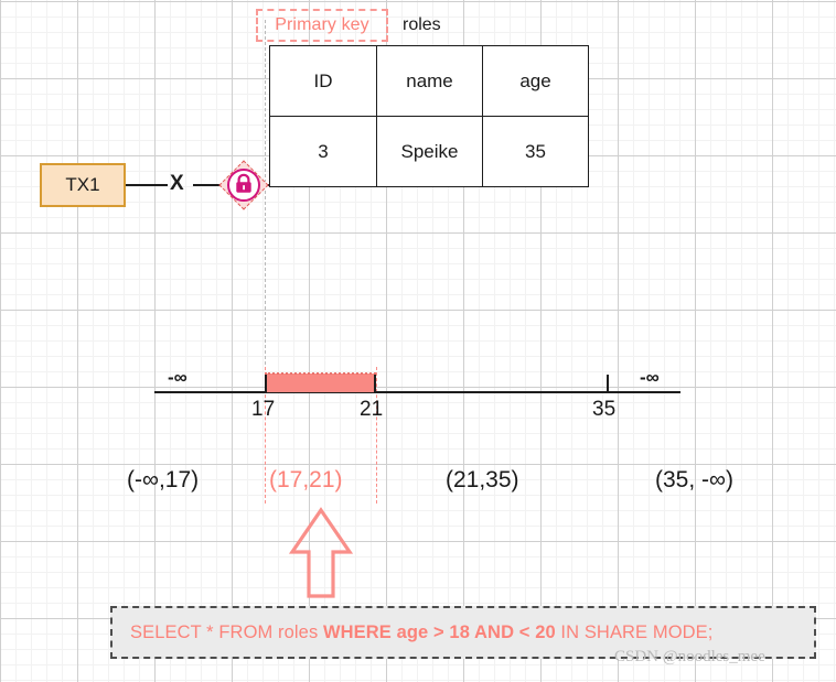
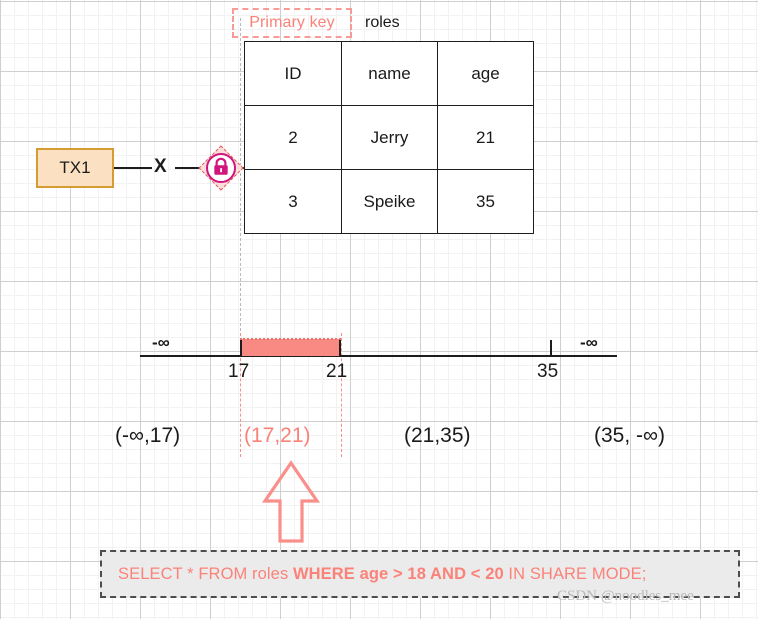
  Primary key
  roles
  ID	name	age
+ 2	Jerry	21
  3	Speike	35
  TX1
  X
  -∞
  -∞
  17
  21
  35
  (-∞,17)
  (17,21)
  (21,35)
  (35, -∞)
  SELECT * FROM roles WHERE age > 18 AND < 20 IN SHARE MODE;
  CSDN @noodles_mee
